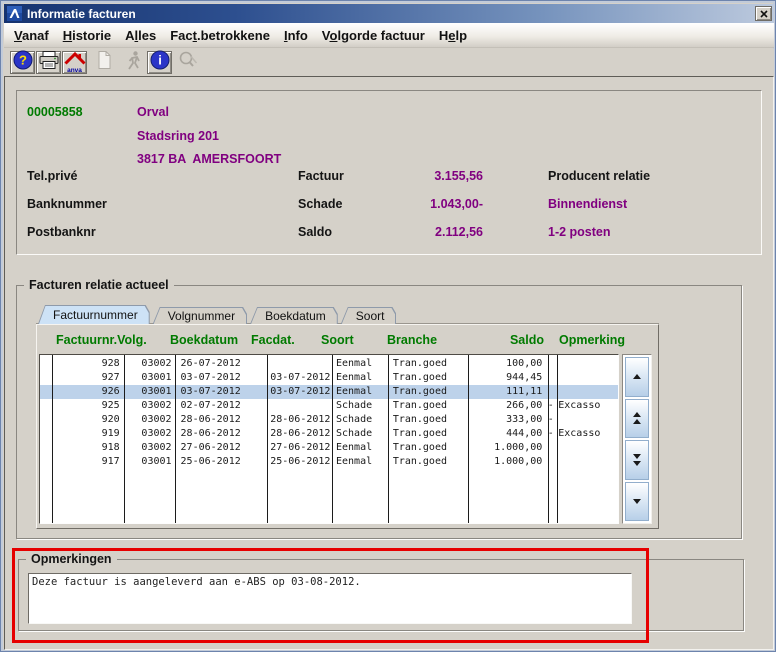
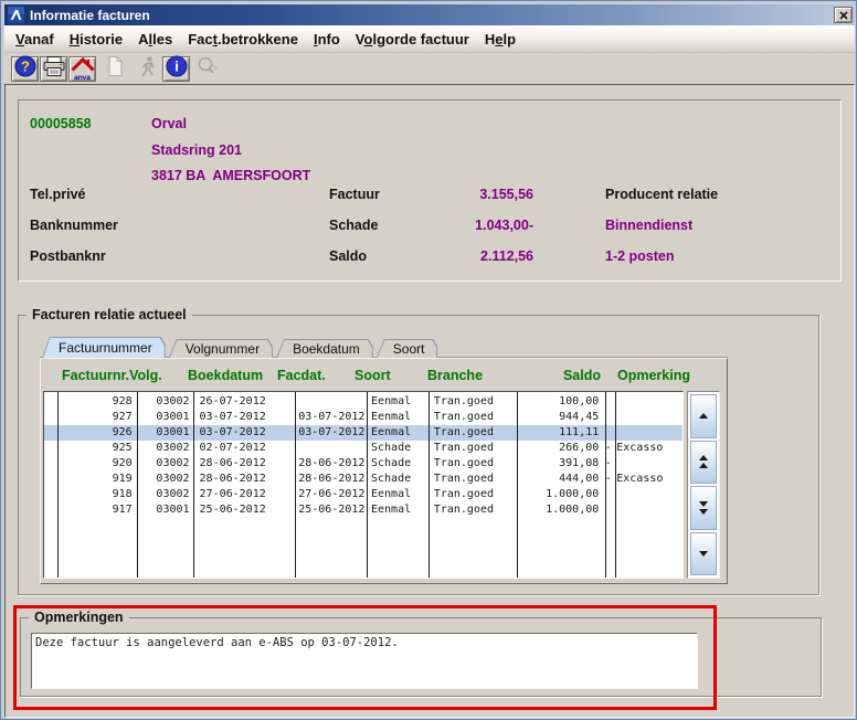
  Informatie facturen
  Vanaf
  Historie
  Alles
  Fact.betrokkene
  Info
  Volgorde factuur
  Help
  ?
  i
  00005858
  Orval
  Stadsring 201
  3817 BA AMERSFOORT
  Tel.privé
  Banknummer
  Postbanknr
  Factuur
  Schade
  Saldo
  3.155,56
  1.043,00-
  2.112,56
  Producent relatie
  Binnendienst
  1-2 posten
  Facturen relatie actueel
  Factuurnummer
  Volgnummer
  Boekdatum
  Soort
  Factuurnr.Volg.
  Boekdatum
  Facdat.
  Soort
  Branche
  Saldo
  Opmerking
  928
  03002
  26-07-2012
  Eenmal
  Tran.goed
  100,00
  927
  03001
  03-07-2012
  03-07-2012
  Eenmal
  Tran.goed
  944,45
  926
  03001
  03-07-2012
  03-07-2012
  Eenmal
  Tran.goed
  111,11
  925
  03002
  02-07-2012
  Schade
  Tran.goed
  266,00
  -
  Excasso
  920
  03002
  28-06-2012
  28-06-2012
  Schade
  Tran.goed
- 333,00
+ 391,08
  -
  919
  03002
  28-06-2012
  28-06-2012
  Schade
  Tran.goed
  444,00
  -
  Excasso
  918
  03002
  27-06-2012
  27-06-2012
  Eenmal
  Tran.goed
  1.000,00
  917
  03001
  25-06-2012
  25-06-2012
  Eenmal
  Tran.goed
  1.000,00
  Opmerkingen
- Deze factuur is aangeleverd aan e-ABS op 03-08-2012.
+ Deze factuur is aangeleverd aan e-ABS op 03-07-2012.
